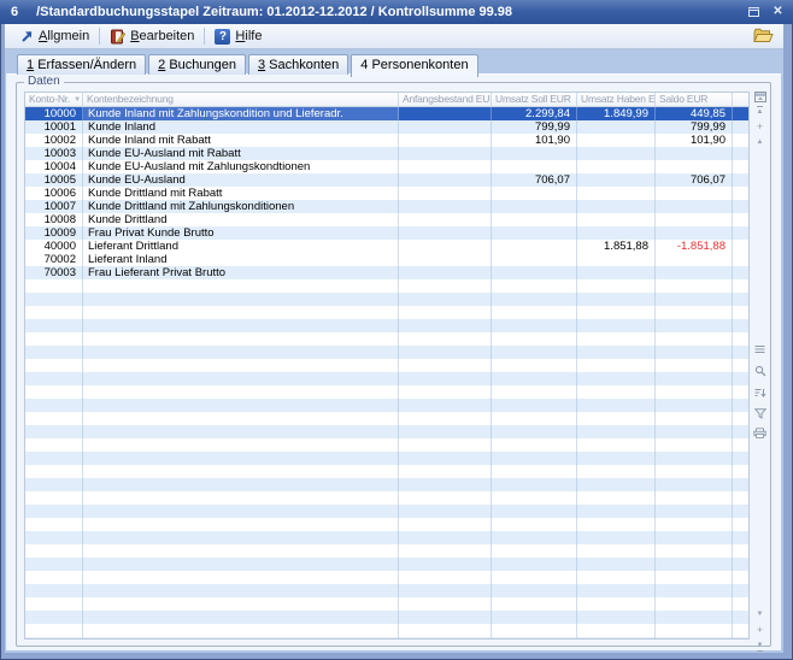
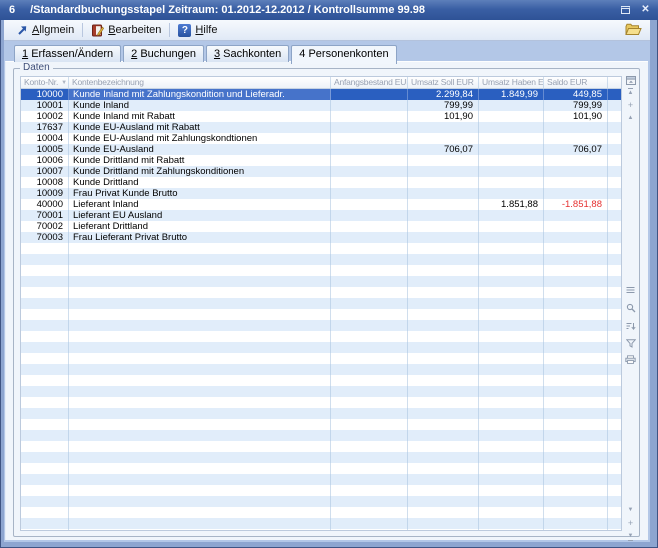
  6
  /Standardbuchungsstapel Zeitraum: 01.2012-12.2012 / Kontrollsumme 99.98
  ✕
  Allgmein
  Bearbeiten
  ?
  Hilfe
  1 Erfassen/Ändern
  2 Buchungen
  3 Sachkonten
  4 Personenkonten
  Daten
  Konto-Nr.
  Kontenbezeichnung
  Anfangsbestand EU
  Umsatz Soll EUR
  Umsatz Haben E
  Saldo EUR
  10000
  Kunde Inland mit Zahlungskondition und Lieferadr.
  2.299,84
  1.849,99
  449,85
  10001
  Kunde Inland
  799,99
  799,99
  10002
  Kunde Inland mit Rabatt
  101,90
  101,90
- 10003
+ 17637
  Kunde EU-Ausland mit Rabatt
  10004
  Kunde EU-Ausland mit Zahlungskondtionen
  10005
  Kunde EU-Ausland
  706,07
  706,07
  10006
  Kunde Drittland mit Rabatt
  10007
  Kunde Drittland mit Zahlungskonditionen
  10008
  Kunde Drittland
  10009
  Frau Privat Kunde Brutto
  40000
- Lieferant Drittland
+ Lieferant Inland
  1.851,88
  -1.851,88
+ 70001
+ Lieferant EU Ausland
  70002
- Lieferant Inland
+ Lieferant Drittland
  70003
  Frau Lieferant Privat Brutto
  +
  +
